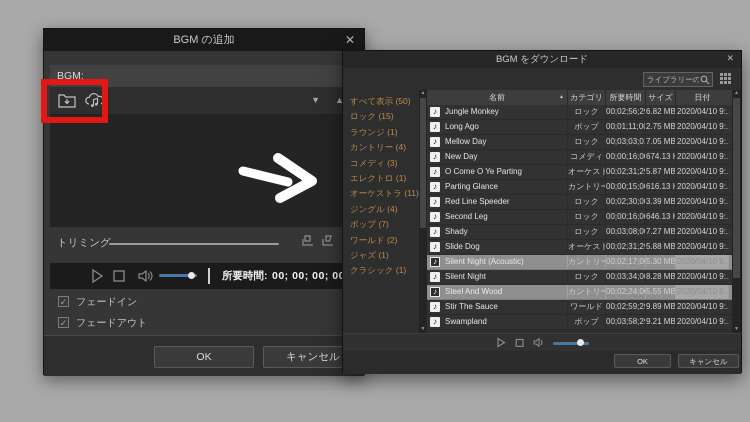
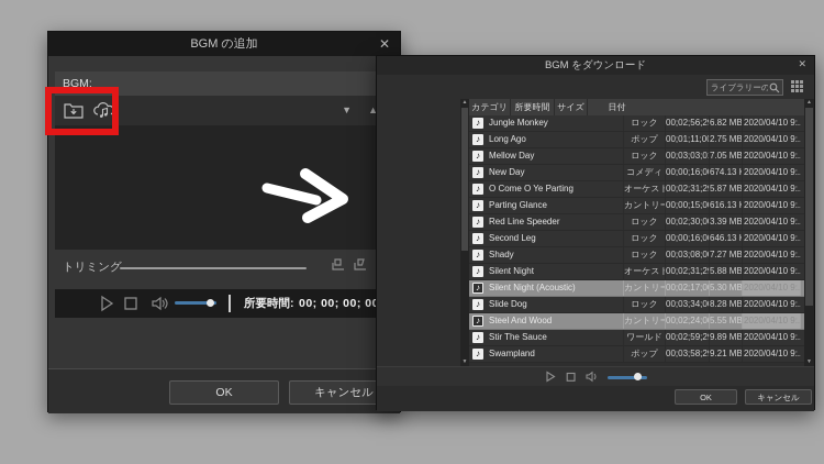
  BGM の追加
  ✕
  BGM:
  ▼
  ▲
  トリミング
  所要時間:
  00; 00; 00; 0
- ✓ フェードイン
- ✓ フェードアウト
  OK
  キャンセル
  BGM をダウンロード
  ✕
  ライブラリーの
- すべて表示 (50)
- ロック (15)
- ラウンジ (1)
- カントリー (4)
- コメディ (3)
- エレクトロ (1)
- オーケストラ (11)
- ジングル (4)
- ポップ (7)
- ワールド (2)
- ジャズ (1)
- クラシック (1)
- 名前
  カテゴリ
  所要時間
  サイズ
  日付
  ♪
  Jungle Monkey
  ロック
  00;02;56;2
  6.82 MB
  2020/04/10 9:.
  ♪
  Long Ago
  ポップ
  00;01;11;00
  2.75 MB
  2020/04/10 9:.
  ♪
  Mellow Day
  ロック
  00;03;03;0
  7.05 MB
  2020/04/10 9:.
  ♪
  New Day
  コメディ
  00;00;16;0
  674.13 K
  2020/04/10 9:.
  ♪
  O Come O Ye Parting
  オーケスト
  00;02;31;2
  5.87 MB
  2020/04/10 9:.
  ♪
  Parting Glance
  カントリー
  00;00;15;0
  616.13 K
  2020/04/10 9:.
  ♪
  Red Line Speeder
  ロック
  00;02;30;0
  3.39 MB
  2020/04/10 9:.
  ♪
  Second Leg
  ロック
  00;00;16;0
  646.13 K
  2020/04/10 9:.
  ♪
  Shady
  ロック
  00;03;08;0
  7.27 MB
  2020/04/10 9:.
  ♪
- Slide Dog
+ Silent Night
  オーケスト
  00;02;31;2
  5.88 MB
  2020/04/10 9:.
  ♪
  Silent Night (Acoustic)
  カントリー
  00;02;17;0
  5.30 MB
  ♪
- Silent Night
+ Slide Dog
  ロック
  00;03;34;0
  8.28 MB
  2020/04/10 9:.
  ♪
  Steel And Wood
  カントリー
  00;02;24;0
  5.55 MB
  ♪
  Stir The Sauce
  ワールド
  00;02;59;2
  9.89 MB
  2020/04/10 9:.
  ♪
  Swampland
  ポップ
  00;03;58;2
  9.21 MB
  2020/04/10 9:.
  OK
  キャンセル
